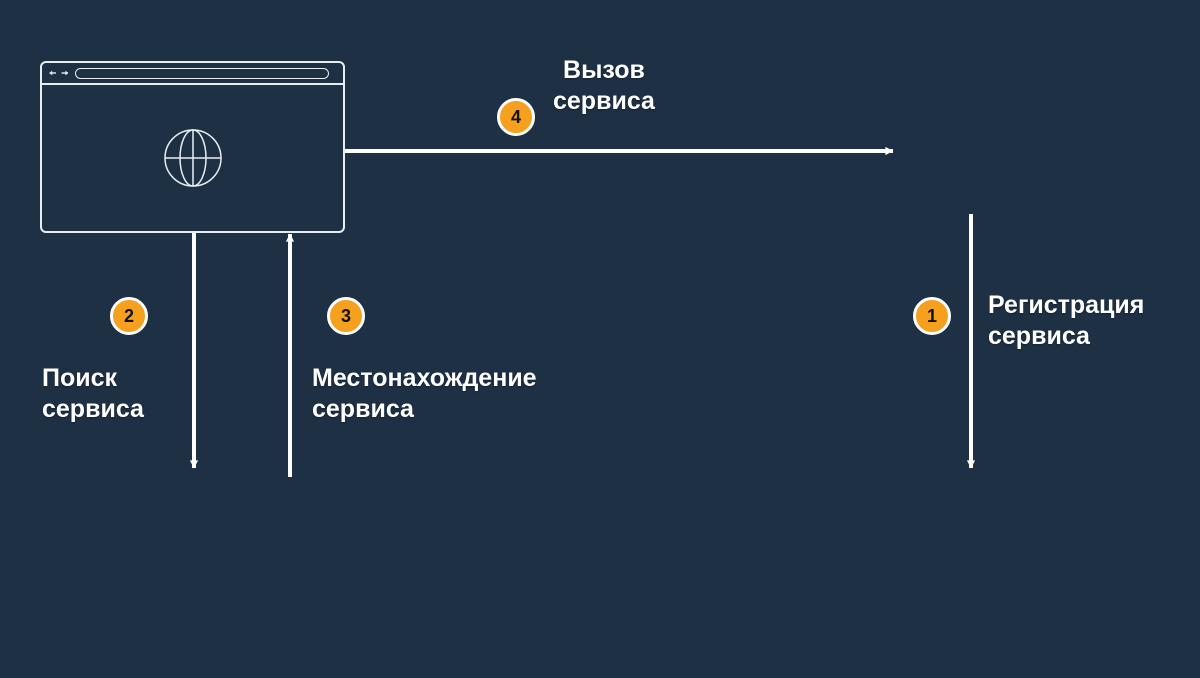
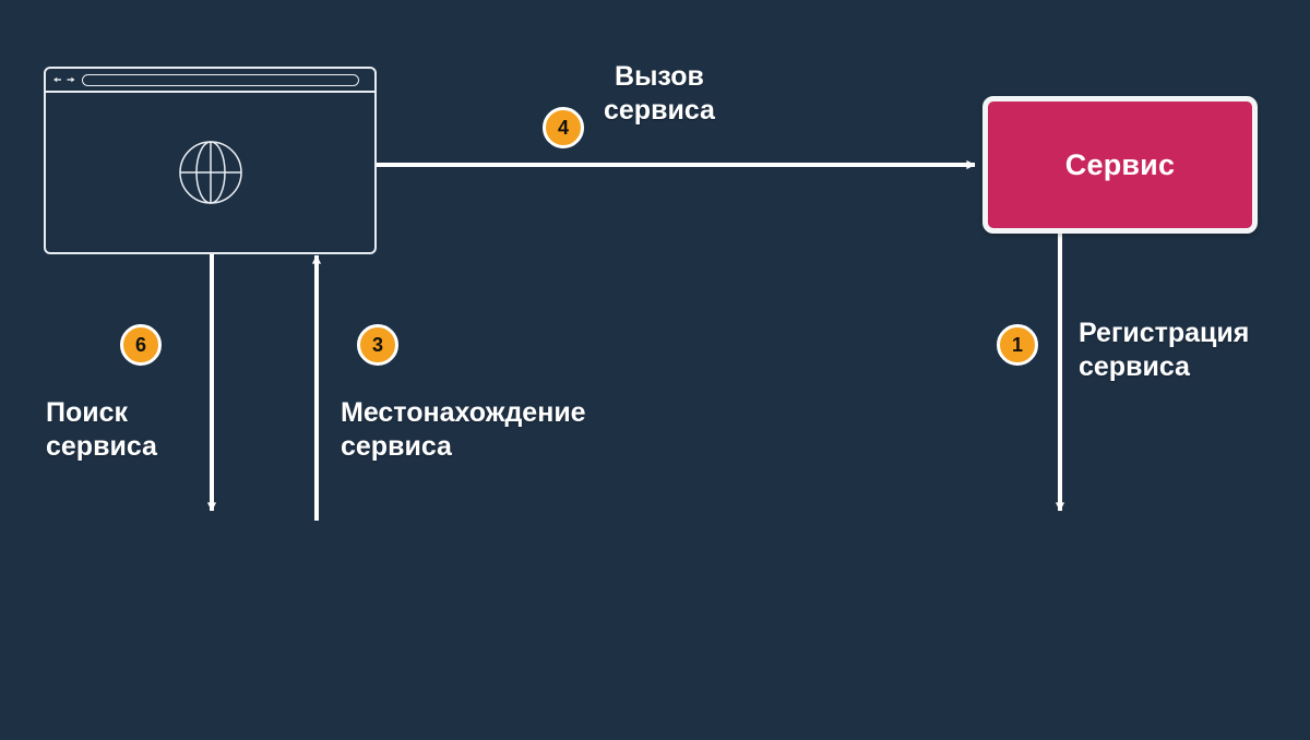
+ Сервис
  1
- 2
+ 6
  3
  4
  Регистрация
  сервиса
  Поиск
  сервиса
  Местонахождение
  сервиса
  Вызов
  сервиса
